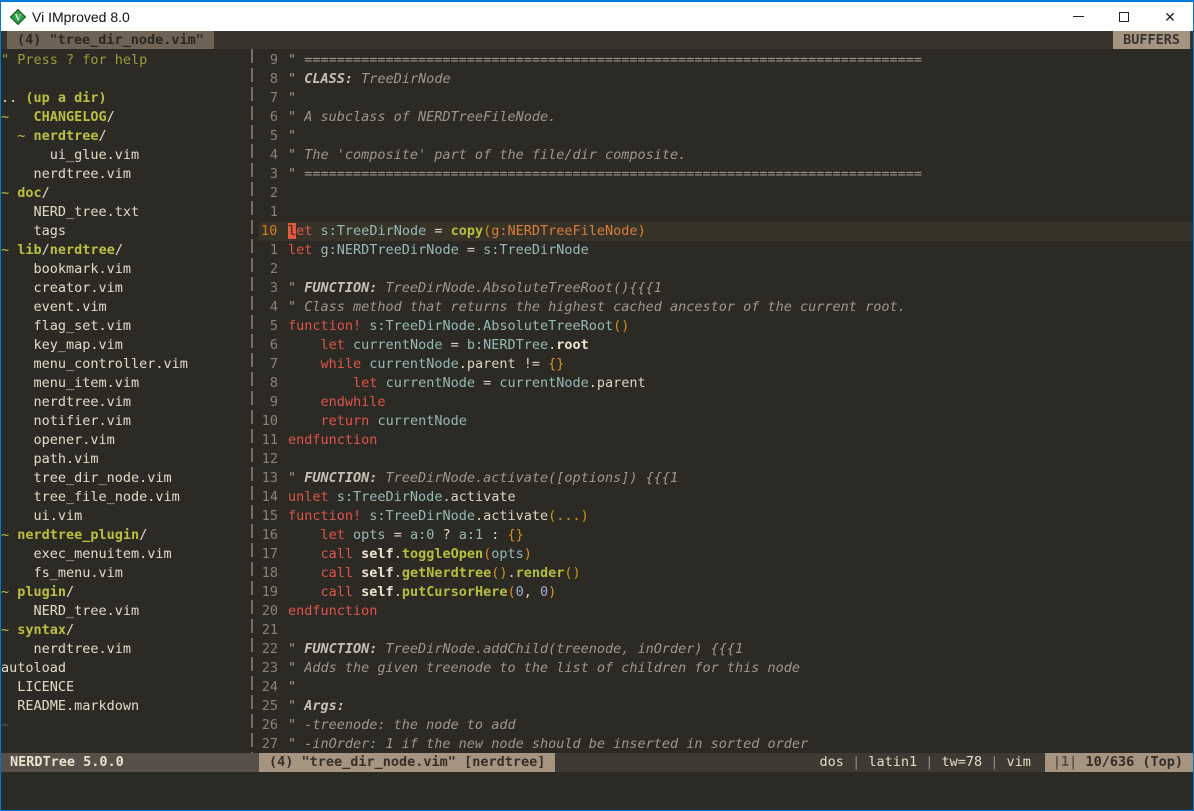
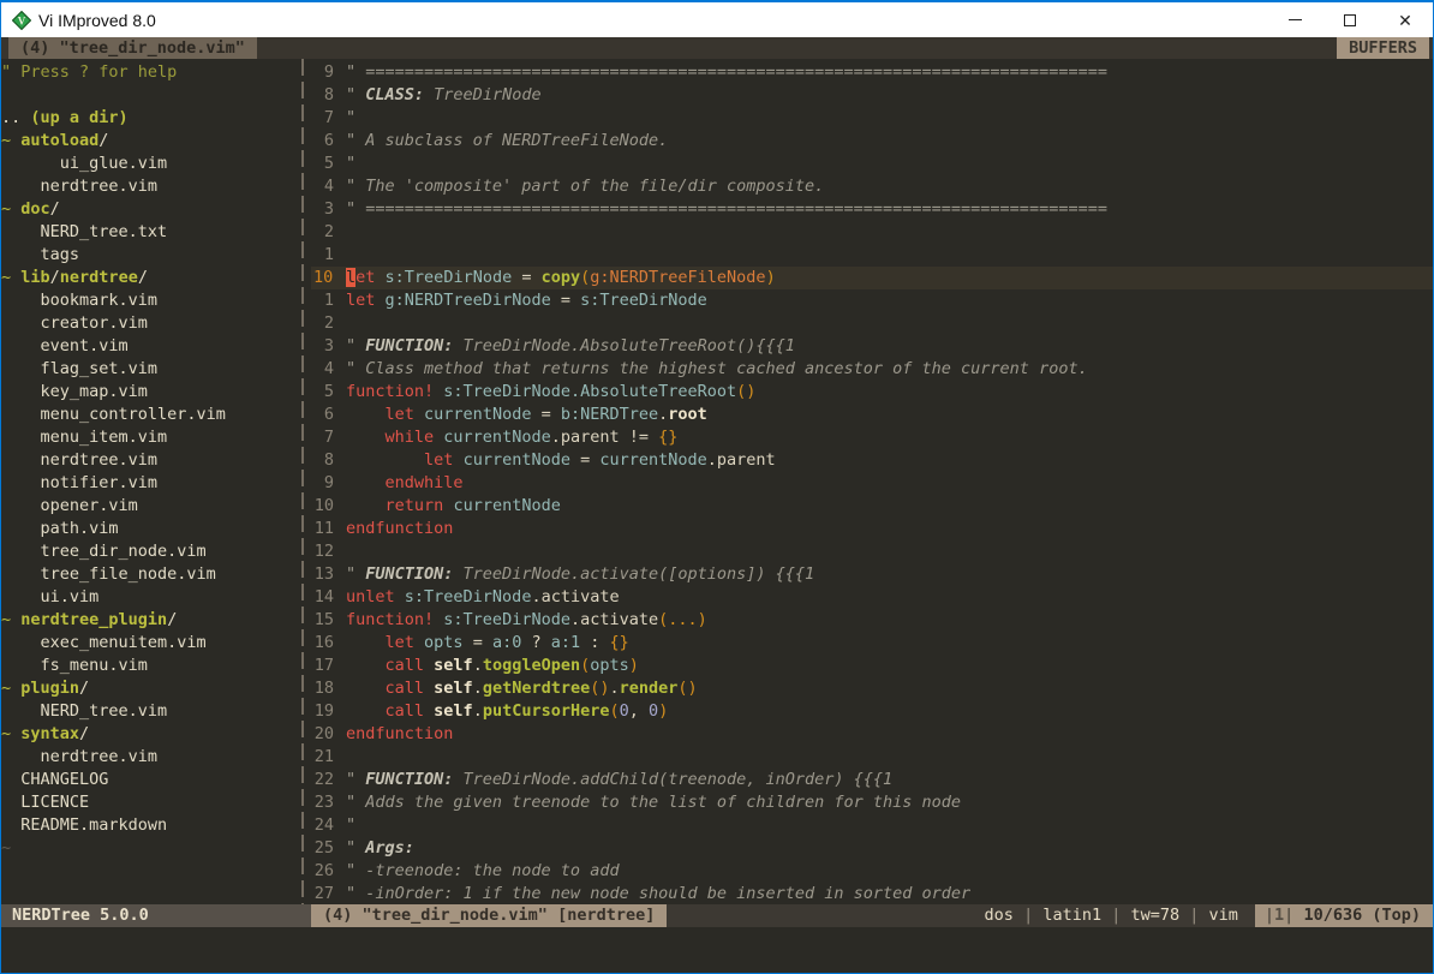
  V
  Vi IMproved 8.0
  ✕
  (4) "tree_dir_node.vim"
  BUFFERS
  " Press ? for help
  .. (up a dir)
- ~ CHANGELOG/
+ ~ autoload/
- ~ nerdtree/
  ui_glue.vim
  nerdtree.vim
  ~ doc/
  NERD_tree.txt
  tags
  ~ lib/nerdtree/
  bookmark.vim
  creator.vim
  event.vim
  flag_set.vim
  key_map.vim
  menu_controller.vim
  menu_item.vim
  nerdtree.vim
  notifier.vim
  opener.vim
  path.vim
  tree_dir_node.vim
  tree_file_node.vim
  ui.vim
  ~ nerdtree_plugin/
  exec_menuitem.vim
  fs_menu.vim
  ~ plugin/
  NERD_tree.vim
  ~ syntax/
  nerdtree.vim
- autoload
+ CHANGELOG
  LICENCE
  README.markdown
  ~
  9
  " ============================================================================
  8
  " CLASS: TreeDirNode
  7
  "
  6
  " A subclass of NERDTreeFileNode.
  5
  "
  4
  " The 'composite' part of the file/dir composite.
  3
  " ============================================================================
  2
  1
  10
  let s:TreeDirNode = copy(g:NERDTreeFileNode)
  1
  let g:NERDTreeDirNode = s:TreeDirNode
  2
  3
  " FUNCTION: TreeDirNode.AbsoluteTreeRoot(){{{1
  4
  " Class method that returns the highest cached ancestor of the current root.
  5
  function! s:TreeDirNode.AbsoluteTreeRoot()
  6
  let currentNode = b:NERDTree.root
  7
  while currentNode.parent != {}
  8
  let currentNode = currentNode.parent
  9
  endwhile
  10
  return currentNode
  11
  endfunction
  12
  13
  " FUNCTION: TreeDirNode.activate([options]) {{{1
  14
  unlet s:TreeDirNode.activate
  15
  function! s:TreeDirNode.activate(...)
  16
  let opts = a:0 ? a:1 : {}
  17
  call self.toggleOpen(opts)
  18
  call self.getNerdtree().render()
  19
  call self.putCursorHere(0, 0)
  20
  endfunction
  21
  22
  " FUNCTION: TreeDirNode.addChild(treenode, inOrder) {{{1
  23
  " Adds the given treenode to the list of children for this node
  24
  "
  25
  " Args:
  26
  " -treenode: the node to add
  27
  " -inOrder: 1 if the new node should be inserted in sorted order
  NERDTree 5.0.0
  (4) "tree_dir_node.vim" [nerdtree]
  dos | latin1 | tw=78 | vim
  |1| 10/636 (Top)
